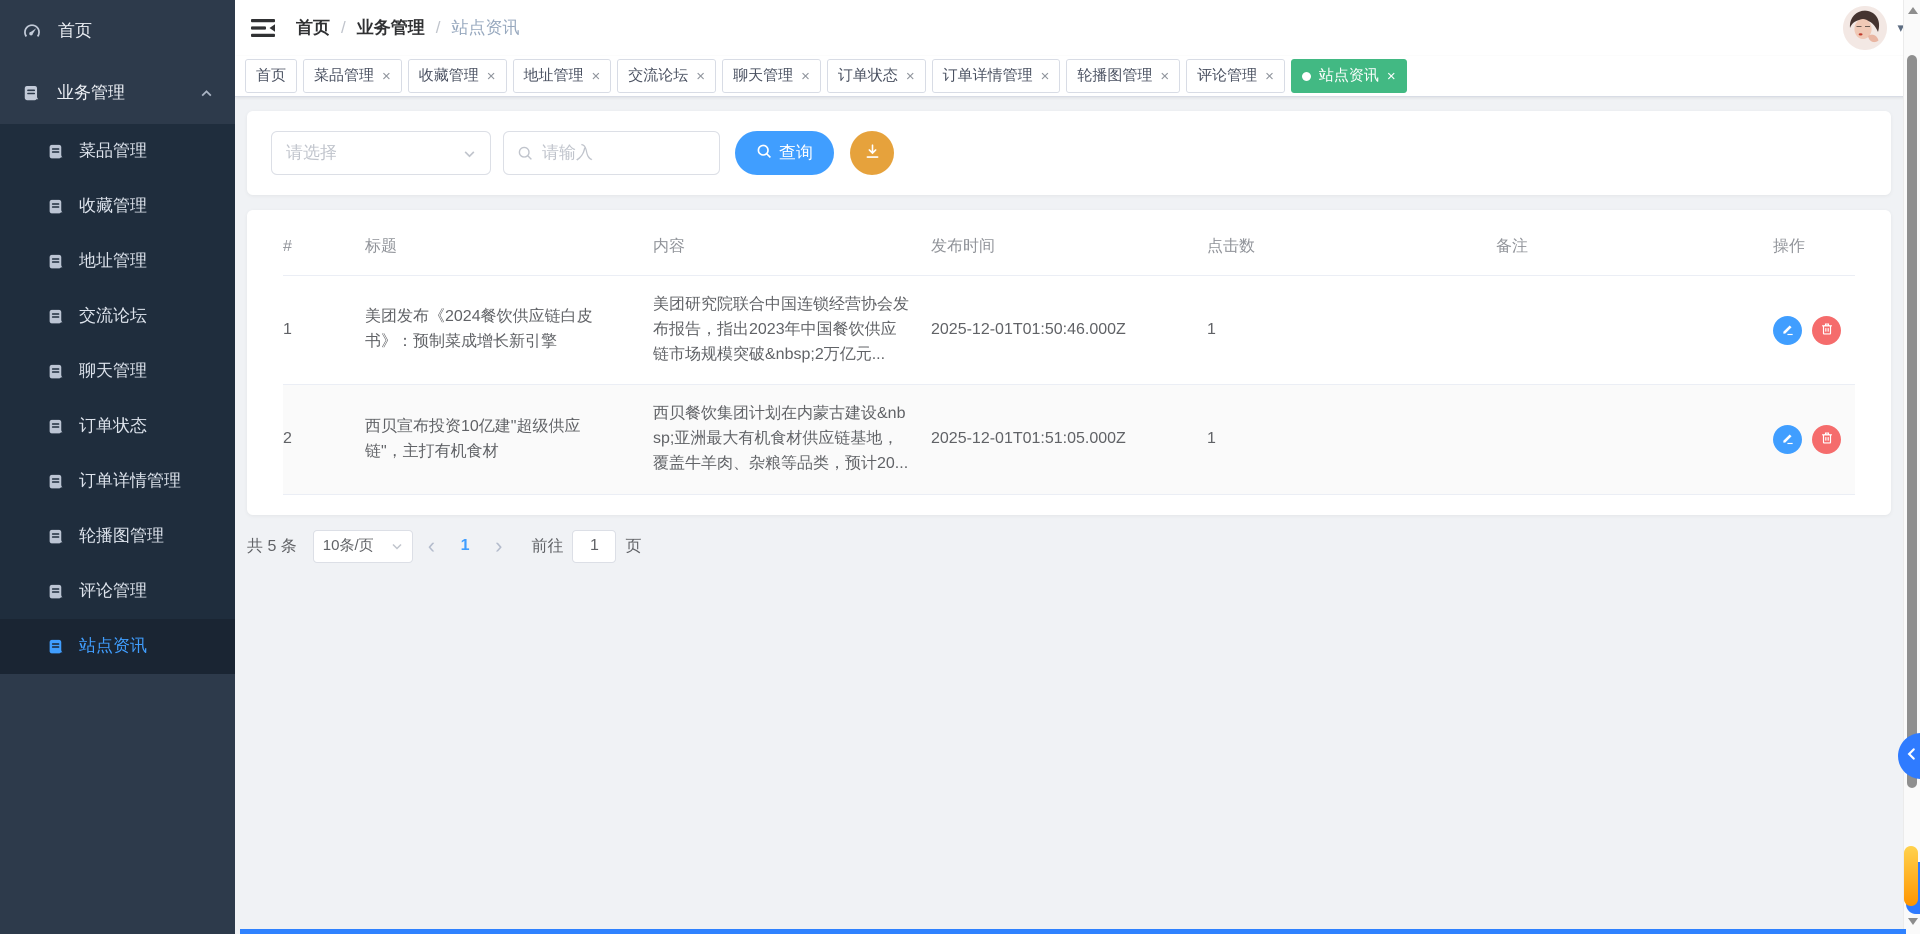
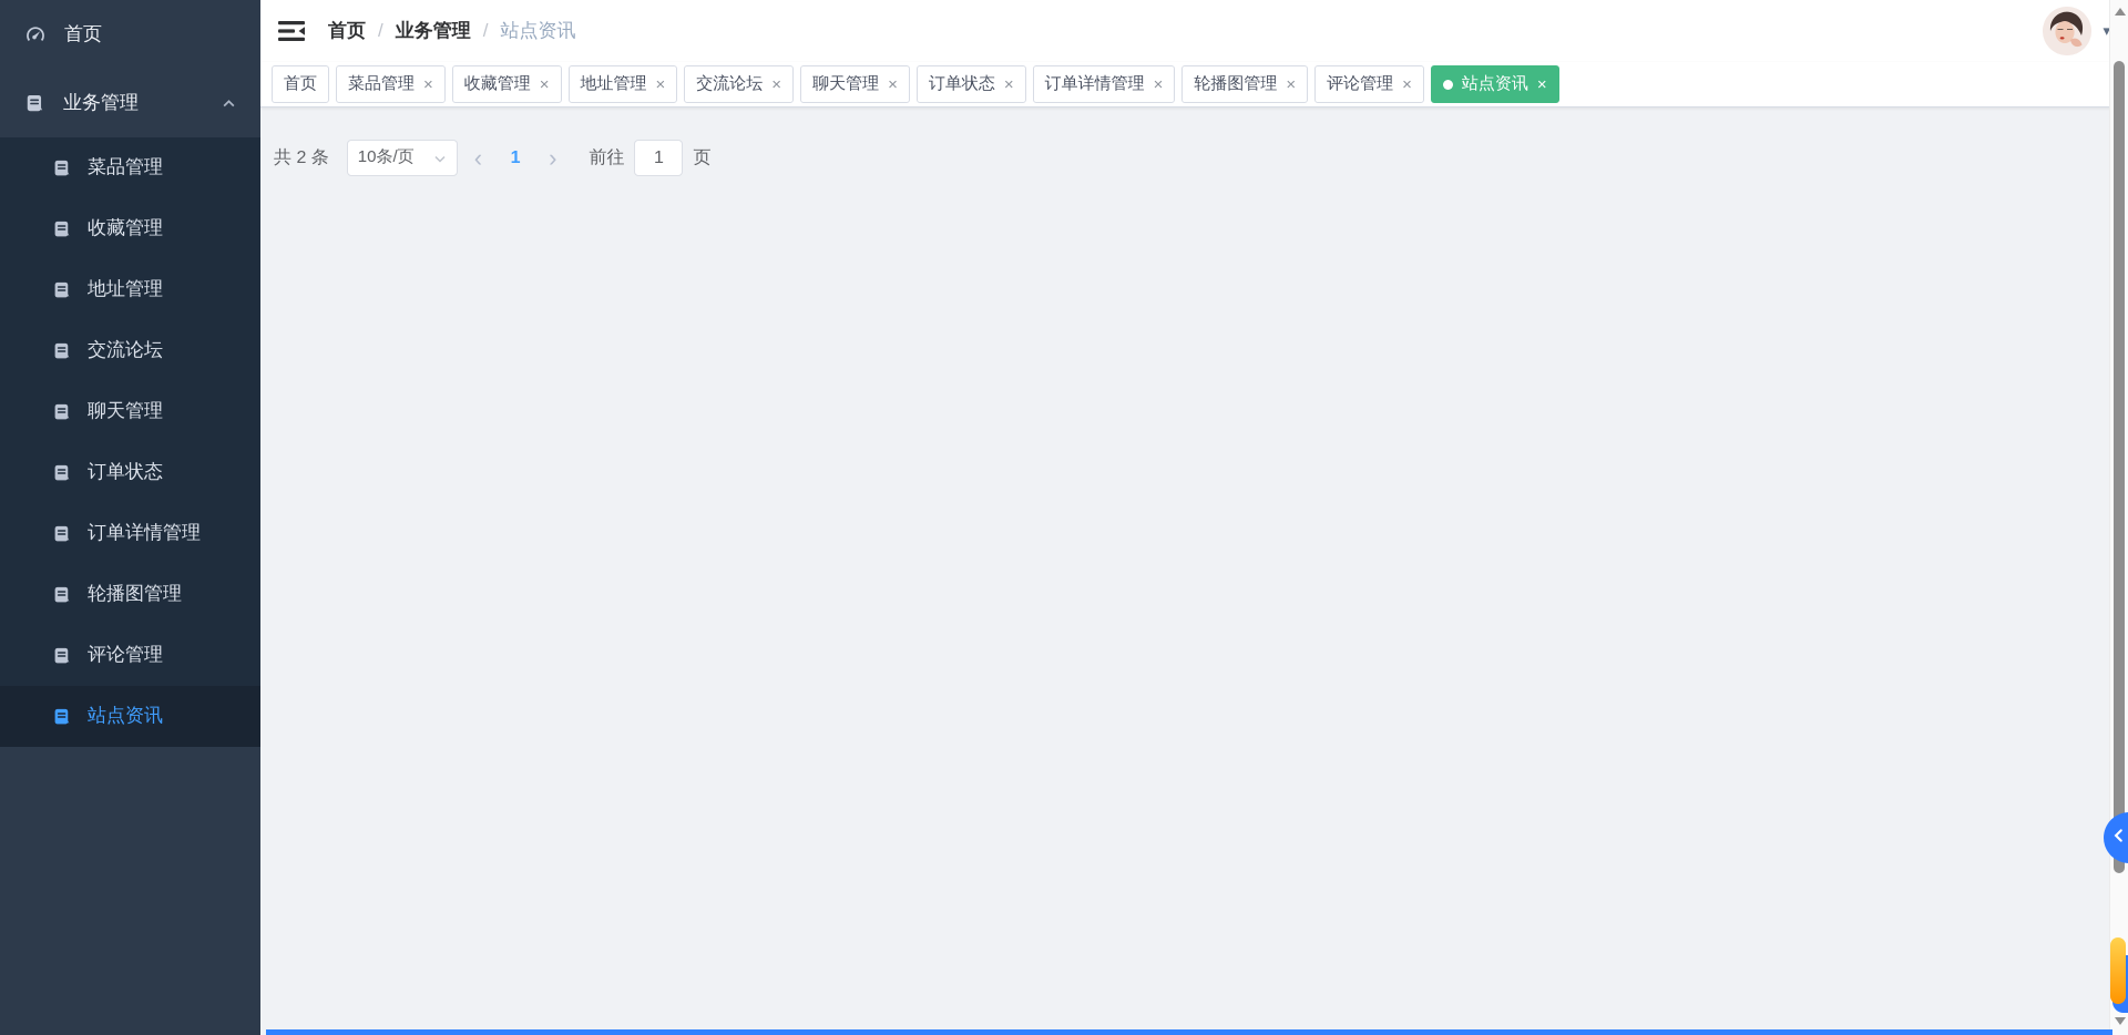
  首页
  业务管理
  菜品管理
  收藏管理
  地址管理
  交流论坛
  聊天管理
  订单状态
  订单详情管理
  轮播图管理
  评论管理
  站点资讯
  首页
  /
  业务管理
  /
  站点资讯
  ▾
  首页
  菜品管理
  ×
  收藏管理
  ×
  地址管理
  ×
  交流论坛
  ×
  聊天管理
  ×
  订单状态
  ×
  订单详情管理
  ×
  轮播图管理
  ×
  评论管理
  ×
  站点资讯
  ×
- 请选择
- 请输入
- 查询
- #	标题	内容	发布时间	点击数	备注	操作
- 1	美团发布《2024餐饮供应链白皮书》：预制菜成增长新引擎	美团研究院联合中国连锁经营协会发布报告，指出2023年中国餐饮供应链市场规模突破&nbsp;2万亿元...	2025-12-01T01:50:46.000Z	1
- 2	西贝宣布投资10亿建"超级供应链"，主打有机食材	西贝餐饮集团计划在内蒙古建设&nbsp;亚洲最大有机食材供应链基地，覆盖牛羊肉、杂粮等品类，预计20...	2025-12-01T01:51:05.000Z	1
- 共 5 条
+ 共 2 条
  10条/页
  ‹
  1
  ›
  前往
  1
  页
